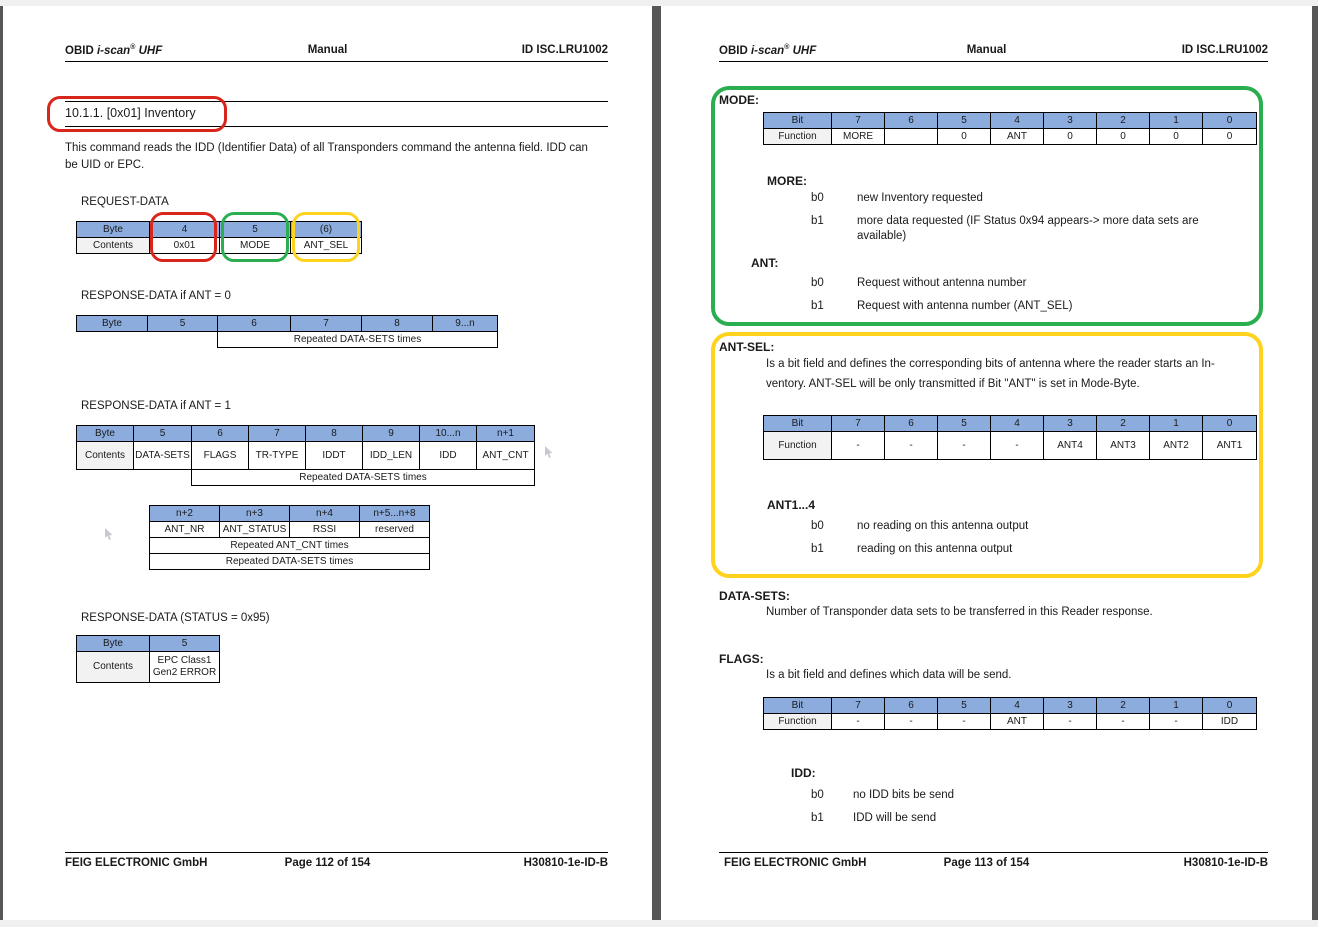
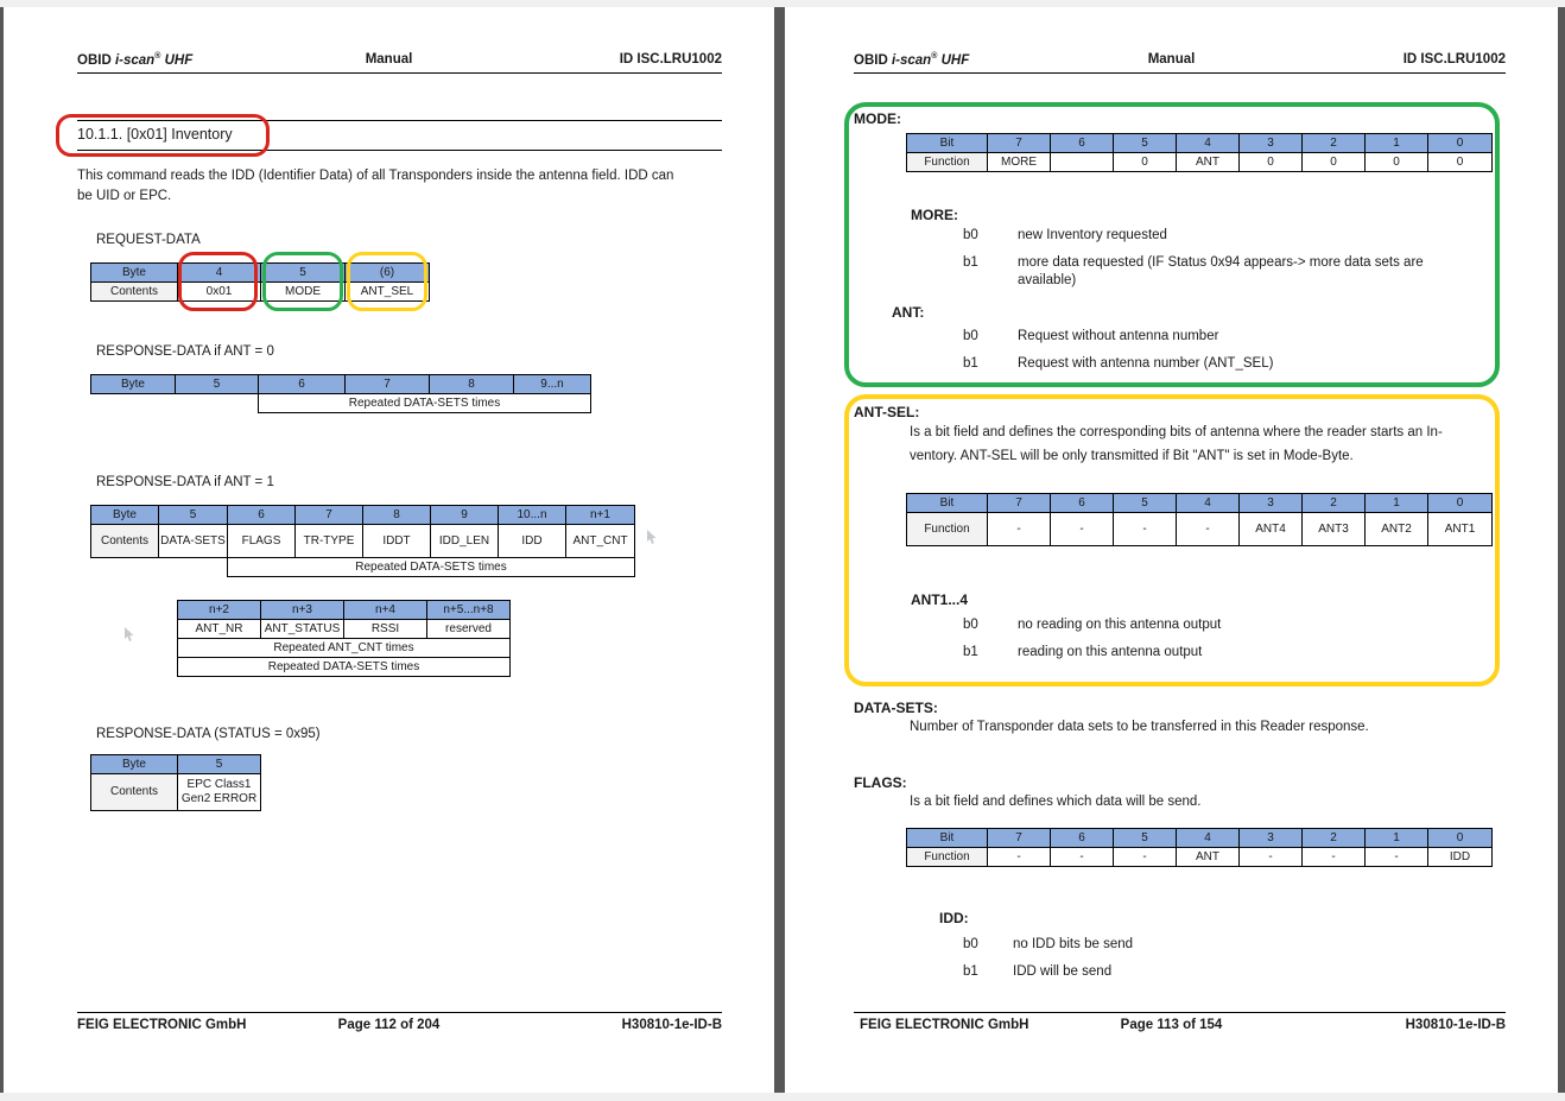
  OBID i-scan UHF
  Manual
  ID ISC.LRU1002
  10.1.1. [0x01] Inventory
- This command reads the IDD (Identifier Data) of all Transponders command the antenna field. IDD can
+ This command reads the IDD (Identifier Data) of all Transponders inside the antenna field. IDD can
  be UID or EPC.
  REQUEST-DATA
  Byte	4	5	(6)
  Contents	0x01	MODE	ANT_SEL
  RESPONSE-DATA if ANT = 0
  Byte	5	6	7	8	9...n
  	Repeated DATA-SETS times
  RESPONSE-DATA if ANT = 1
  Byte	5	6	7	8	9	10...n	n+1
  Contents	DATA-SETS	FLAGS	TR-TYPE	IDDT	IDD_LEN	IDD	ANT_CNT
  	Repeated DATA-SETS times
  n+2	n+3	n+4	n+5...n+8
  ANT_NR	ANT_STATUS	RSSI	reserved
  Repeated ANT_CNT times
  Repeated DATA-SETS times
  RESPONSE-DATA (STATUS = 0x95)
  Byte	5
  Contents	EPC Class1 Gen2 ERROR
  FEIG ELECTRONIC GmbH
- Page 112 of 154
+ Page 112 of 204
  H30810-1e-ID-B
  OBID i-scan UHF
  Manual
  ID ISC.LRU1002
  MODE:
  Bit	7	6	5	4	3	2	1	0
  Function	MORE		0	ANT	0	0	0	0
  MORE:
  b0
  new Inventory requested
  b1
  more data requested (IF Status 0x94 appears-> more data sets are
  available)
  ANT:
  b0
  Request without antenna number
  b1
  Request with antenna number (ANT_SEL)
  ANT-SEL:
  Is a bit field and defines the corresponding bits of antenna where the reader starts an In-
  ventory. ANT-SEL will be only transmitted if Bit "ANT" is set in Mode-Byte.
  Bit	7	6	5	4	3	2	1	0
  Function	-	-	-	-	ANT4	ANT3	ANT2	ANT1
  ANT1...4
  b0
  no reading on this antenna output
  b1
  reading on this antenna output
  DATA-SETS:
  Number of Transponder data sets to be transferred in this Reader response.
  FLAGS:
  Is a bit field and defines which data will be send.
  Bit	7	6	5	4	3	2	1	0
  Function	-	-	-	ANT	-	-	-	IDD
  IDD:
  b0
  no IDD bits be send
  b1
  IDD will be send
  FEIG ELECTRONIC GmbH
  Page 113 of 154
  H30810-1e-ID-B
